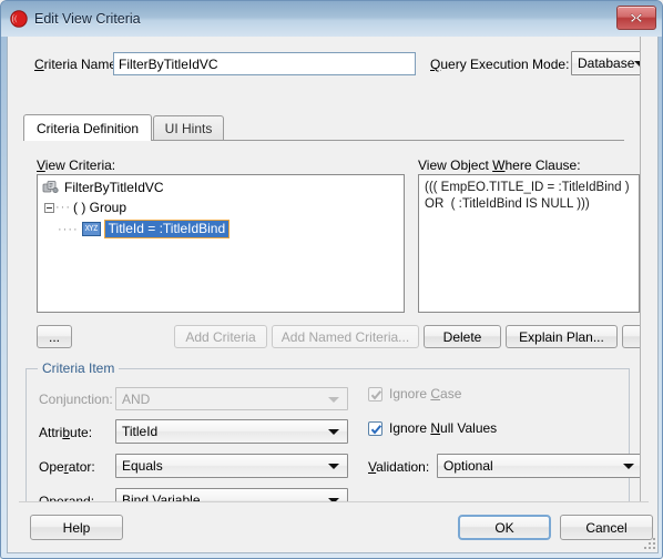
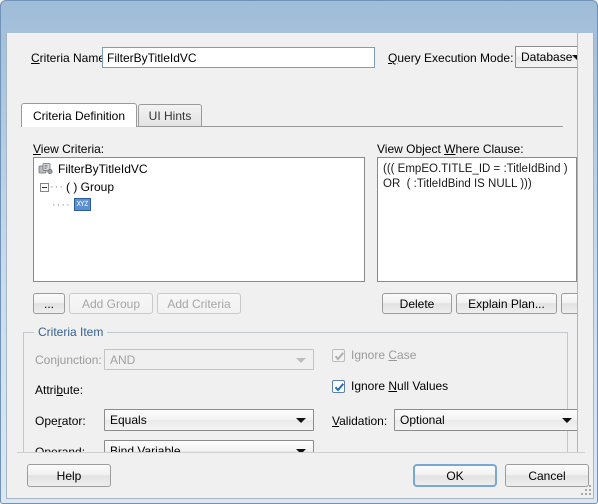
- Edit View Criteria
  Criteria Nam
  FilterByTitleIdVC
  Query Execution Mode:
  Database
  Criteria Definition
  UI Hints
  View Criteria:
  FilterByTitleIdVC
  ···
  ( ) Group
  ····
  XYZ
- TitleId = :TitleIdBind
  View Object Where Clause:
  ((( EmpEO.TITLE_ID = :TitleIdBind )
  OR ( :TitleIdBind IS NULL )))
  ...
+ Add Group
  Add Criteria
- Add Named Criteria...
  Delete
  Explain Plan...
  Criteria Item
  Conjunction:
  AND
  Attribute:
- TitleId
  Operator:
  Equals
  Bind Variable
  Ignore Case
  Ignore Null Values
  Validation:
  Optional
  Help
  OK
  Cancel
